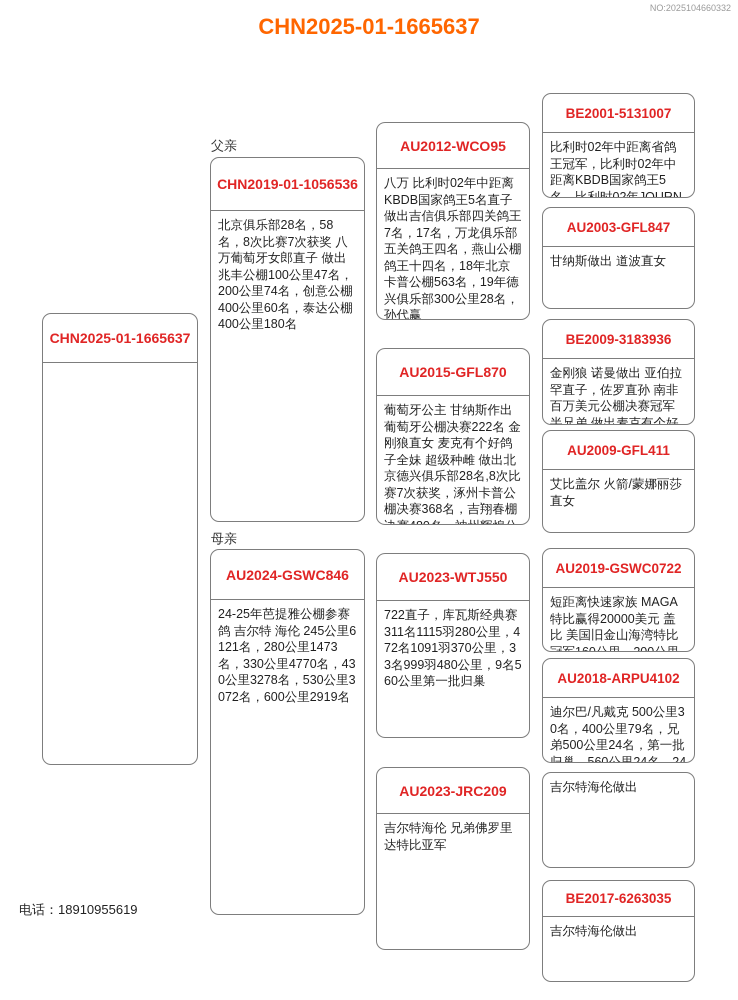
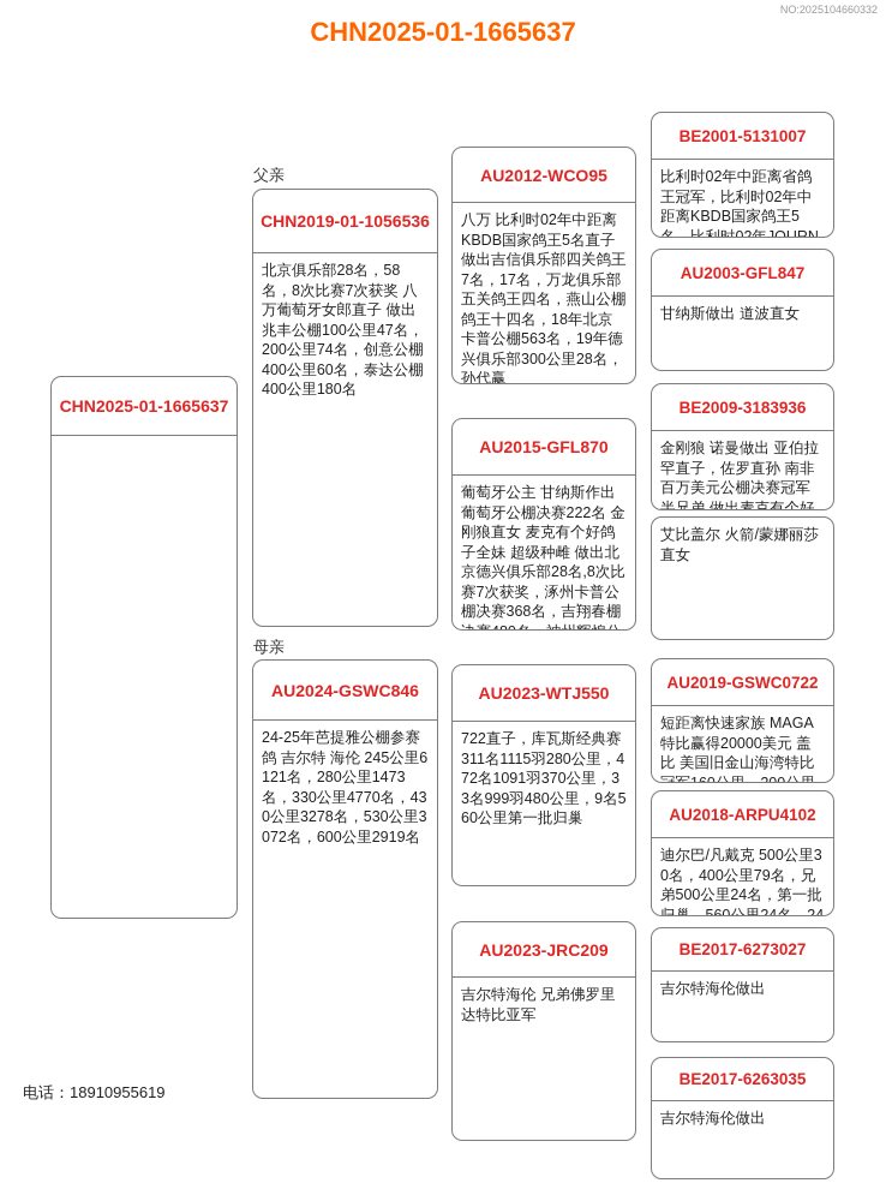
  NO:2025104660332
  CHN2025-01-1665637
  CHN2025-01-1665637
  父亲
  CHN2019-01-1056536
  北京俱乐部28名，58名，8次比赛7次获奖 八万葡萄牙女郎直子 做出兆丰公棚100公里47名，200公里74名，创意公棚400公里60名，泰达公棚400公里180名
  母亲
  AU2024-GSWC846
  24-25年芭提雅公棚参赛鸽 吉尔特 海伦 245公里6121名，280公里1473名，330公里4770名，430公里3278名，530公里3072名，600公里2919名
  AU2012-WCO95
  八万 比利时02年中距离KBDB国家鸽王5名直子 做出吉信俱乐部四关鸽王7名，17名，万龙俱乐部五关鸽王四名，燕山公棚鸽王十四名，18年北京卡普公棚563名，19年德兴俱乐部300公里28名，孙代赢
  AU2015-GFL870
  葡萄牙公主 甘纳斯作出 葡萄牙公棚决赛222名 金刚狼直女 麦克有个好鸽子全妹 超级种雌 做出北京德兴俱乐部28名,8次比赛7次获奖，涿州卡普公棚决赛368名，吉翔春棚
  AU2023-WTJ550
  722直子，库瓦斯经典赛311名1115羽280公里，472名1091羽370公里，33名999羽480公里，9名560公里第一批归巢
  AU2023-JRC209
  吉尔特海伦 兄弟佛罗里达特比亚军
  BE2001-5131007
  比利时02年中距离省鸽王冠军，比利时02年中距离KBDB国家鸽王5名，比利时02年JOURN
  AU2003-GFL847
  甘纳斯做出 道波直女
  BE2009-3183936
  金刚狼 诺曼做出 亚伯拉罕直子，佐罗直孙 南非百万美元公棚决赛冠军半兄弟 做出麦克有个好
- AU2009-GFL411
  艾比盖尔 火箭/蒙娜丽莎直女
  AU2019-GSWC0722
  AU2018-ARPU4102
  迪尔巴/凡戴克 500公里30名，400公里79名，兄弟500公里24名，第一批归巢，560公里24名，24
+ BE2017-6273027
  吉尔特海伦做出
  BE2017-6263035
  吉尔特海伦做出
  电话：18910955619
